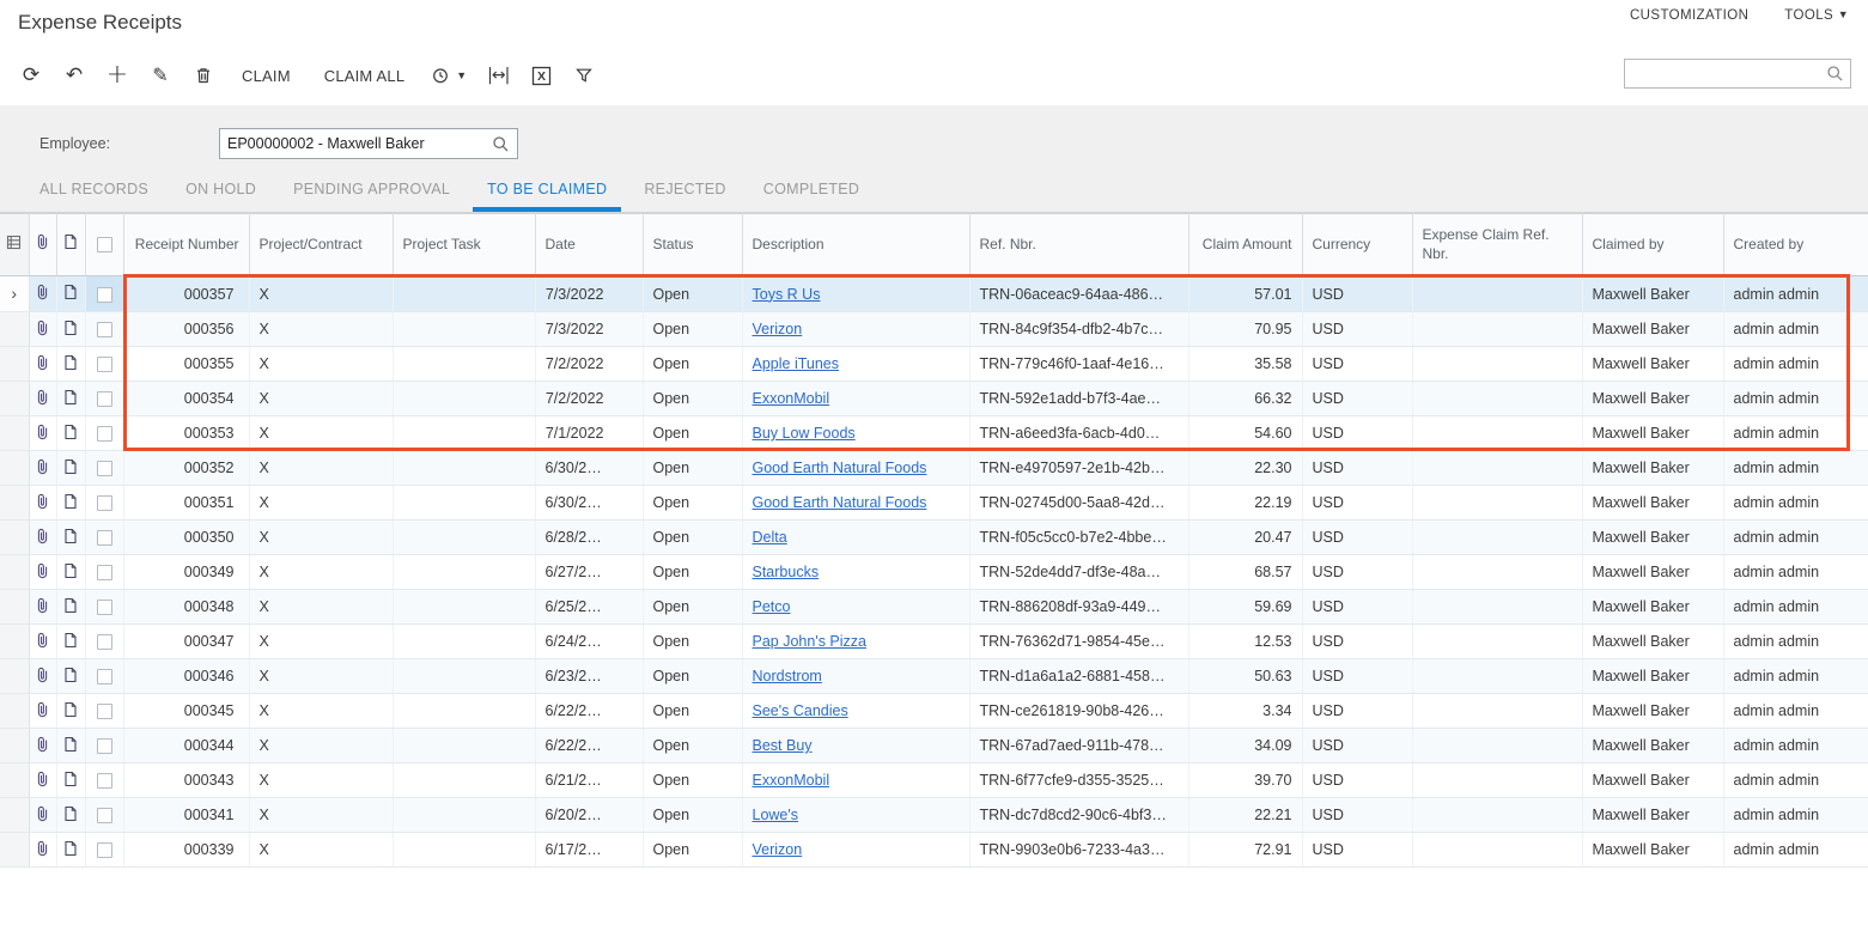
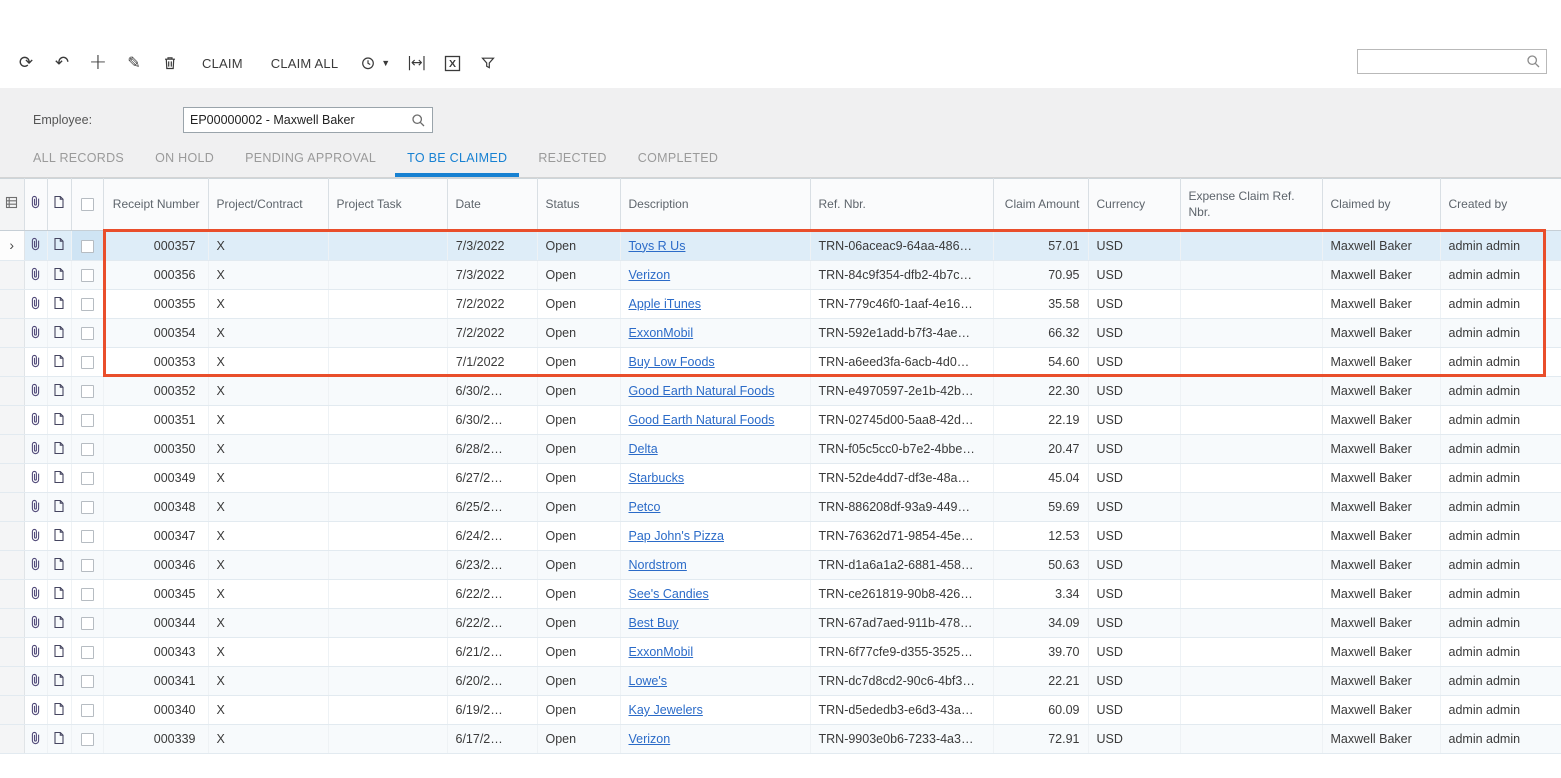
- Expense Receipts
- CUSTOMIZATION TOOLS ▼
  ⟳
  ↶
  +
  ✎
  CLAIM
  CLAIM ALL
  ▼
  |↔|
  X
  Employee:
  EP00000002 - Maxwell Baker
  ALL RECORDS
  ON HOLD
  PENDING APPROVAL
  TO BE CLAIMED
  REJECTED
  COMPLETED
  				Receipt Number	Project/Contract	Project Task	Date	Status	Description	Ref. Nbr.	Claim Amount	Currency	Expense Claim Ref. Nbr.	Claimed by	Created by
  ›				000357	X		7/3/2022	Open	Toys R Us	TRN-06aceac9-64aa-486…	57.01	USD		Maxwell Baker	admin admin
  				000356	X		7/3/2022	Open	Verizon	TRN-84c9f354-dfb2-4b7c…	70.95	USD		Maxwell Baker	admin admin
  				000355	X		7/2/2022	Open	Apple iTunes	TRN-779c46f0-1aaf-4e16…	35.58	USD		Maxwell Baker	admin admin
  				000354	X		7/2/2022	Open	ExxonMobil	TRN-592e1add-b7f3-4ae…	66.32	USD		Maxwell Baker	admin admin
  				000353	X		7/1/2022	Open	Buy Low Foods	TRN-a6eed3fa-6acb-4d0…	54.60	USD		Maxwell Baker	admin admin
  				000352	X		6/30/2022	Open	Good Earth Natural Foods	TRN-e4970597-2e1b-42b…	22.30	USD		Maxwell Baker	admin admin
  				000351	X		6/30/2022	Open	Good Earth Natural Foods	TRN-02745d00-5aa8-42d…	22.19	USD		Maxwell Baker	admin admin
  				000350	X		6/28/2022	Open	Delta	TRN-f05c5cc0-b7e2-4bbe…	20.47	USD		Maxwell Baker	admin admin
- 				000349	X		6/27/2022	Open	Starbucks	TRN-52de4dd7-df3e-48a…	68.57	USD		Maxwell Baker	admin admin
+ 				000349	X		6/27/2022	Open	Starbucks	TRN-52de4dd7-df3e-48a…	45.04	USD		Maxwell Baker	admin admin
  				000348	X		6/25/2022	Open	Petco	TRN-886208df-93a9-449…	59.69	USD		Maxwell Baker	admin admin
  				000347	X		6/24/2022	Open	Pap John's Pizza	TRN-76362d71-9854-45e…	12.53	USD		Maxwell Baker	admin admin
  				000346	X		6/23/2022	Open	Nordstrom	TRN-d1a6a1a2-6881-458…	50.63	USD		Maxwell Baker	admin admin
  				000345	X		6/22/2022	Open	See's Candies	TRN-ce261819-90b8-426…	3.34	USD		Maxwell Baker	admin admin
  				000344	X		6/22/2022	Open	Best Buy	TRN-67ad7aed-911b-478…	34.09	USD		Maxwell Baker	admin admin
  				000343	X		6/21/2022	Open	ExxonMobil	TRN-6f77cfe9-d355-3525…	39.70	USD		Maxwell Baker	admin admin
  				000341	X		6/20/2022	Open	Lowe's	TRN-dc7d8cd2-90c6-4bf3…	22.21	USD		Maxwell Baker	admin admin
+ 				000340	X		6/19/2022	Open	Kay Jewelers	TRN-d5ededb3-e6d3-43a…	60.09	USD		Maxwell Baker	admin admin
  				000339	X		6/17/2022	Open	Verizon	TRN-9903e0b6-7233-4a3…	72.91	USD		Maxwell Baker	admin admin
